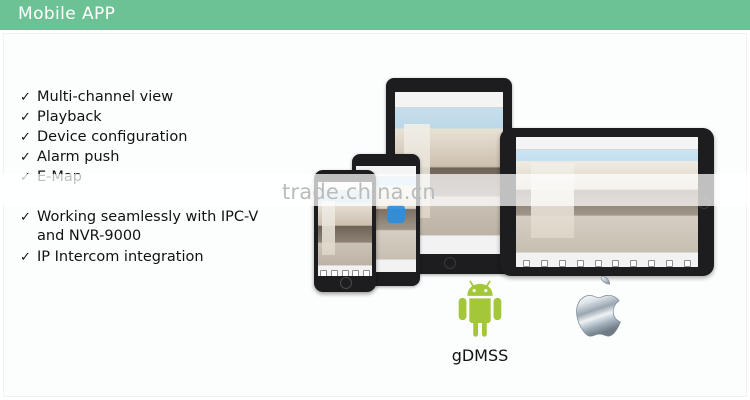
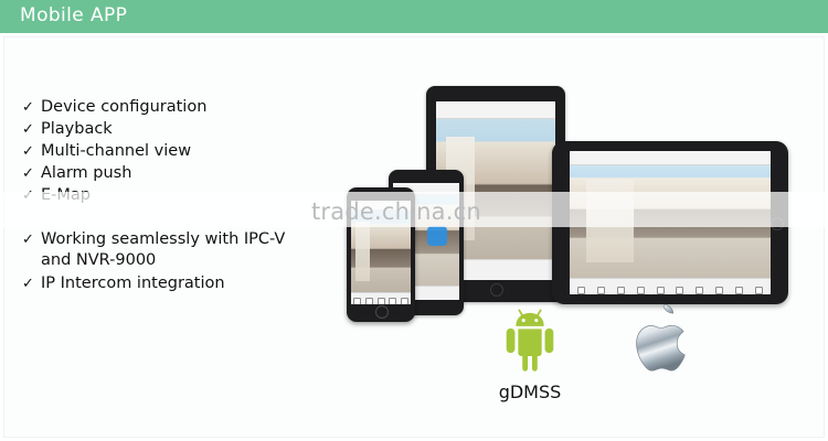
  Mobile APP
  ✓
- Multi-channel view
+ Device configuration
  ✓
  Playback
  ✓
- Device configuration
+ Multi-channel view
  ✓
  Alarm push
  ✓
  E-Map
  ✓
  Working seamlessly with IPC-V
  and NVR-9000
  ✓
  IP Intercom integration
  trade.china.cn
  gDMSS
